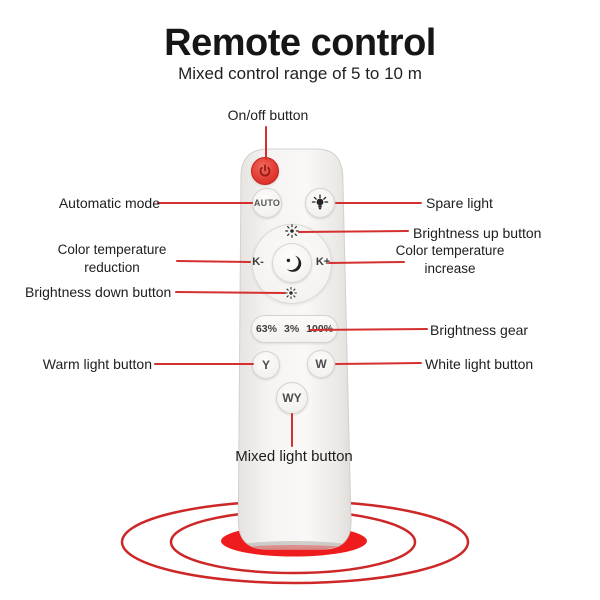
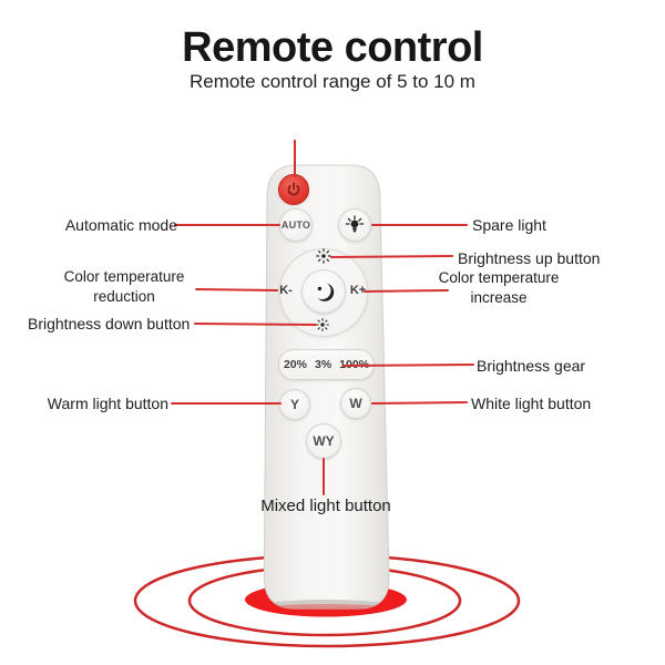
  Remote control
- Mixed control range of 5 to 10 m
+ Remote control range of 5 to 10 m
  AUTO
  K-
  K+
- 63%
+ 20%
  3%
  Y
  W
  WY
- On/off button
  Automatic mode
  Spare light
  Brightness up button
  Color temperature reduction
  Color temperature increase
  Brightness down button
  Brightness gear
  Warm light button
  White light button
  Mixed light button
